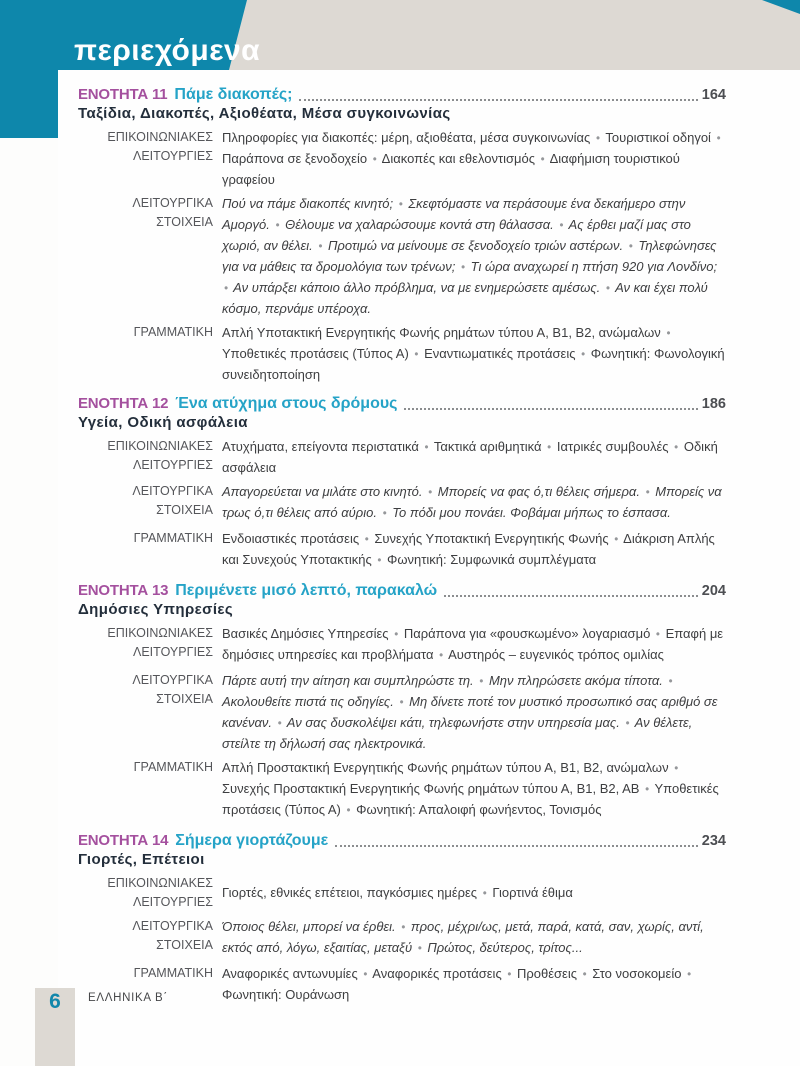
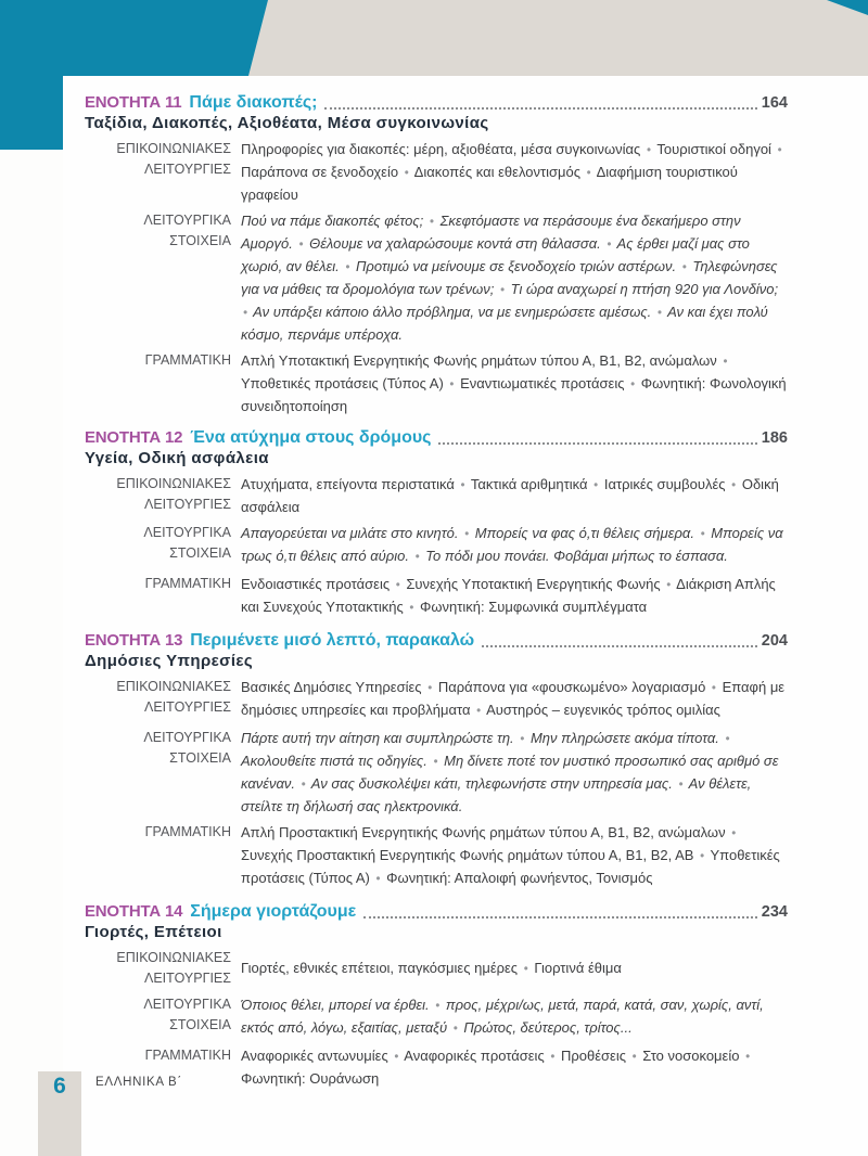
- περιεχόμενα
  ΕΝΟΤΗΤΑ 11
  Πάμε διακοπές;
  164
  Ταξίδια, Διακοπές, Αξιοθέατα, Μέσα συγκοινωνίας
  ΕΠΙΚΟΙΝΩΝΙΑΚΕΣ
  ΛΕΙΤΟΥΡΓΙΕΣ
  Πληροφορίες για διακοπές: μέρη, αξιοθέατα, μέσα συγκοινωνίας • Τουριστικοί οδηγοί • Παράπονα σε ξενοδοχείο • Διακοπές και εθελοντισμός • Διαφήμιση τουριστικού γραφείου
  ΛΕΙΤΟΥΡΓΙΚΑ ΣΤΟΙΧΕΙΑ
- Πού να πάμε διακοπές κινητό; • Σκεφτόμαστε να περάσουμε ένα δεκαήμερο στην Αμοργό. • Θέλουμε να χαλαρώσουμε κοντά στη θάλασσα. • Ας έρθει μαζί μας στο χωριό, αν θέλει. • Προτιμώ να μείνουμε σε ξενοδοχείο τριών αστέρων. • Τηλεφώνησες για να μάθεις τα δρομολόγια των τρένων; • Τι ώρα αναχωρεί η πτήση 920 για Λονδίνο; • Αν υπάρξει κάποιο άλλο πρόβλημα, να με ενημερώσετε αμέσως. • Αν και έχει πολύ κόσμο, περνάμε υπέροχα.
+ Πού να πάμε διακοπές φέτος; • Σκεφτόμαστε να περάσουμε ένα δεκαήμερο στην Αμοργό. • Θέλουμε να χαλαρώσουμε κοντά στη θάλασσα. • Ας έρθει μαζί μας στο χωριό, αν θέλει. • Προτιμώ να μείνουμε σε ξενοδοχείο τριών αστέρων. • Τηλεφώνησες για να μάθεις τα δρομολόγια των τρένων; • Τι ώρα αναχωρεί η πτήση 920 για Λονδίνο; • Αν υπάρξει κάποιο άλλο πρόβλημα, να με ενημερώσετε αμέσως. • Αν και έχει πολύ κόσμο, περνάμε υπέροχα.
  ΓΡΑΜΜΑΤΙΚΗ
  Απλή Υποτακτική Ενεργητικής Φωνής ρημάτων τύπου Α, Β1, Β2, ανώμαλων • Υποθετικές προτάσεις (Τύπος Α) • Εναντιωματικές προτάσεις • Φωνητική: Φωνολογική συνειδητοποίηση
  ΕΝΟΤΗΤΑ 12
  Ένα ατύχημα στους δρόμους
  186
  Υγεία, Οδική ασφάλεια
  ΕΠΙΚΟΙΝΩΝΙΑΚΕΣ
  ΛΕΙΤΟΥΡΓΙΕΣ
  Ατυχήματα, επείγοντα περιστατικά • Τακτικά αριθμητικά • Ιατρικές συμβουλές • Οδική ασφάλεια
  ΛΕΙΤΟΥΡΓΙΚΑ ΣΤΟΙΧΕΙΑ
  Απαγορεύεται να μιλάτε στο κινητό. • Μπορείς να φας ό,τι θέλεις σήμερα. • Μπορείς να τρως ό,τι θέλεις από αύριο. • Το πόδι μου πονάει. Φοβάμαι μήπως το έσπασα.
  ΓΡΑΜΜΑΤΙΚΗ
  Ενδοιαστικές προτάσεις • Συνεχής Υποτακτική Ενεργητικής Φωνής • Διάκριση Απλής και Συνεχούς Υποτακτικής • Φωνητική: Συμφωνικά συμπλέγματα
  ΕΝΟΤΗΤΑ 13
  Περιμένετε μισό λεπτό, παρακαλώ
  204
  Δημόσιες Υπηρεσίες
  ΕΠΙΚΟΙΝΩΝΙΑΚΕΣ
  ΛΕΙΤΟΥΡΓΙΕΣ
  Βασικές Δημόσιες Υπηρεσίες • Παράπονα για «φουσκωμένο» λογαριασμό • Επαφή με δημόσιες υπηρεσίες και προβλήματα • Αυστηρός – ευγενικός τρόπος ομιλίας
  ΛΕΙΤΟΥΡΓΙΚΑ ΣΤΟΙΧΕΙΑ
  Πάρτε αυτή την αίτηση και συμπληρώστε τη. • Μην πληρώσετε ακόμα τίποτα. • Ακολουθείτε πιστά τις οδηγίες. • Μη δίνετε ποτέ τον μυστικό προσωπικό σας αριθμό σε κανέναν. • Αν σας δυσκολέψει κάτι, τηλεφωνήστε στην υπηρεσία μας. • Αν θέλετε, στείλτε τη δήλωσή σας ηλεκτρονικά.
  ΓΡΑΜΜΑΤΙΚΗ
  Απλή Προστακτική Ενεργητικής Φωνής ρημάτων τύπου Α, Β1, Β2, ανώμαλων • Συνεχής Προστακτική Ενεργητικής Φωνής ρημάτων τύπου Α, Β1, Β2, ΑΒ • Υποθετικές προτάσεις (Τύπος Α) • Φωνητική: Απαλοιφή φωνήεντος, Τονισμός
  ΕΝΟΤΗΤΑ 14
  Σήμερα γιορτάζουμε
  234
  Γιορτές, Επέτειοι
  ΕΠΙΚΟΙΝΩΝΙΑΚΕΣ
  ΛΕΙΤΟΥΡΓΙΕΣ
  Γιορτές, εθνικές επέτειοι, παγκόσμιες ημέρες • Γιορτινά έθιμα
  ΛΕΙΤΟΥΡΓΙΚΑ ΣΤΟΙΧΕΙΑ
  Όποιος θέλει, μπορεί να έρθει. • προς, μέχρι/ως, μετά, παρά, κατά, σαν, χωρίς, αντί, εκτός από, λόγω, εξαιτίας, μεταξύ • Πρώτος, δεύτερος, τρίτος...
  ΓΡΑΜΜΑΤΙΚΗ
  Αναφορικές αντωνυμίες • Αναφορικές προτάσεις • Προθέσεις • Στο νοσοκομείο • Φωνητική: Ουράνωση
  6
  ΕΛΛΗΝΙΚΑ Β΄
